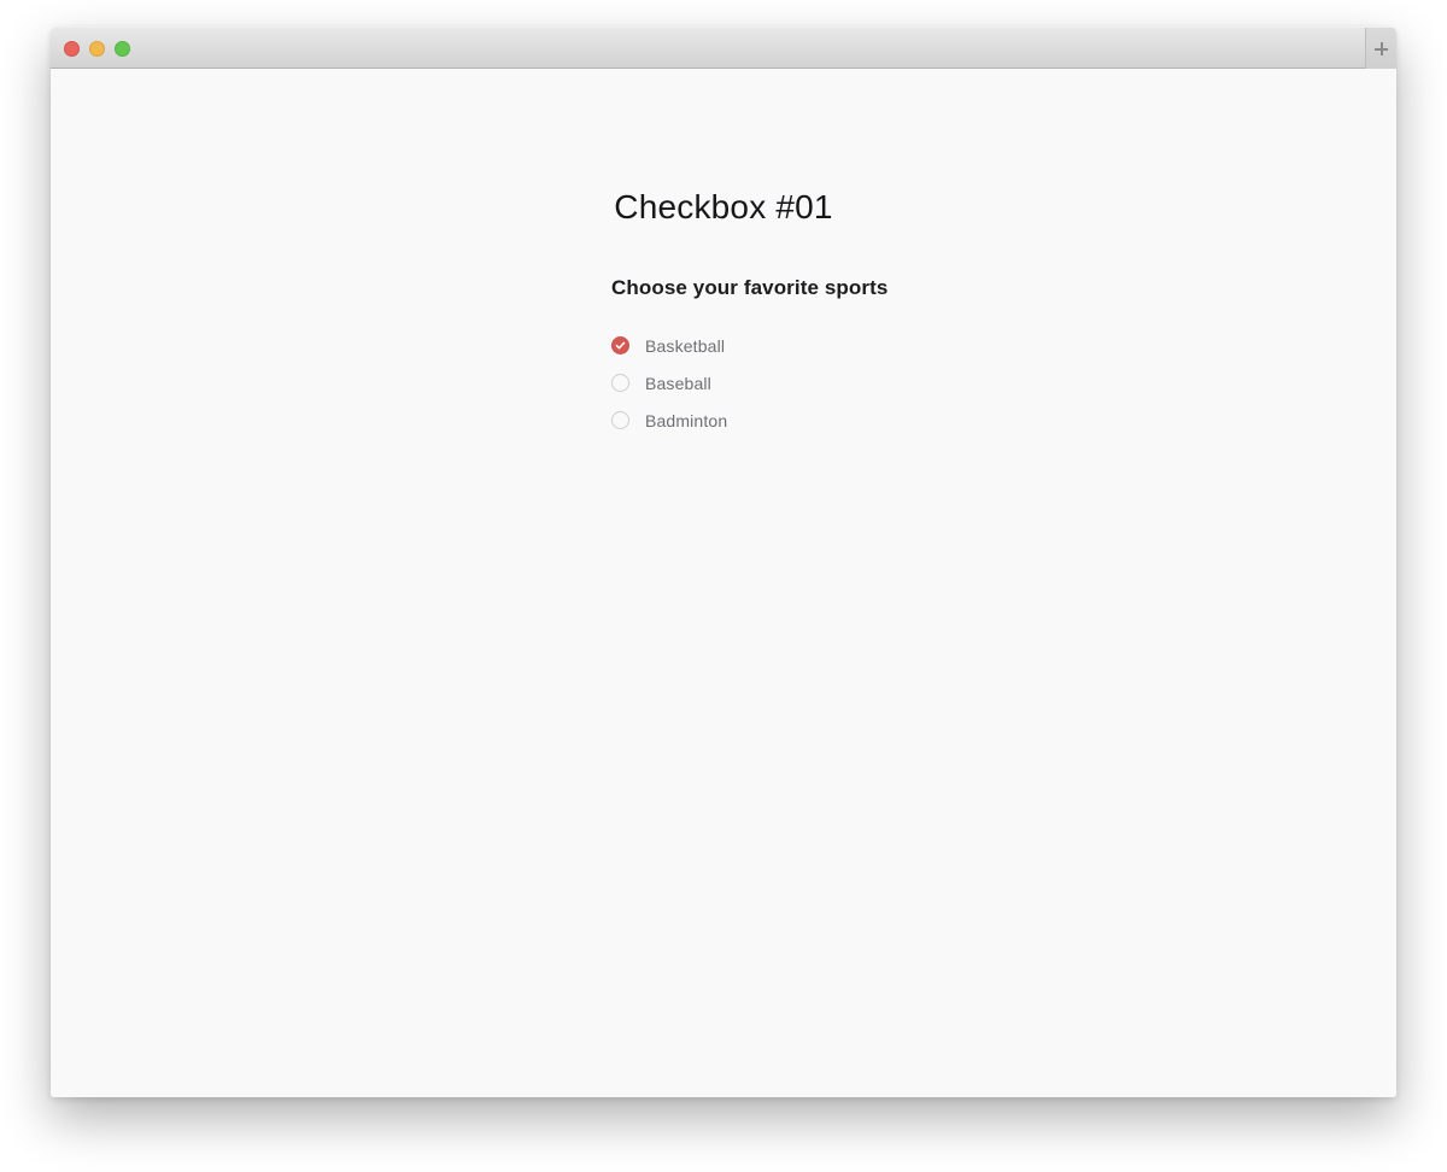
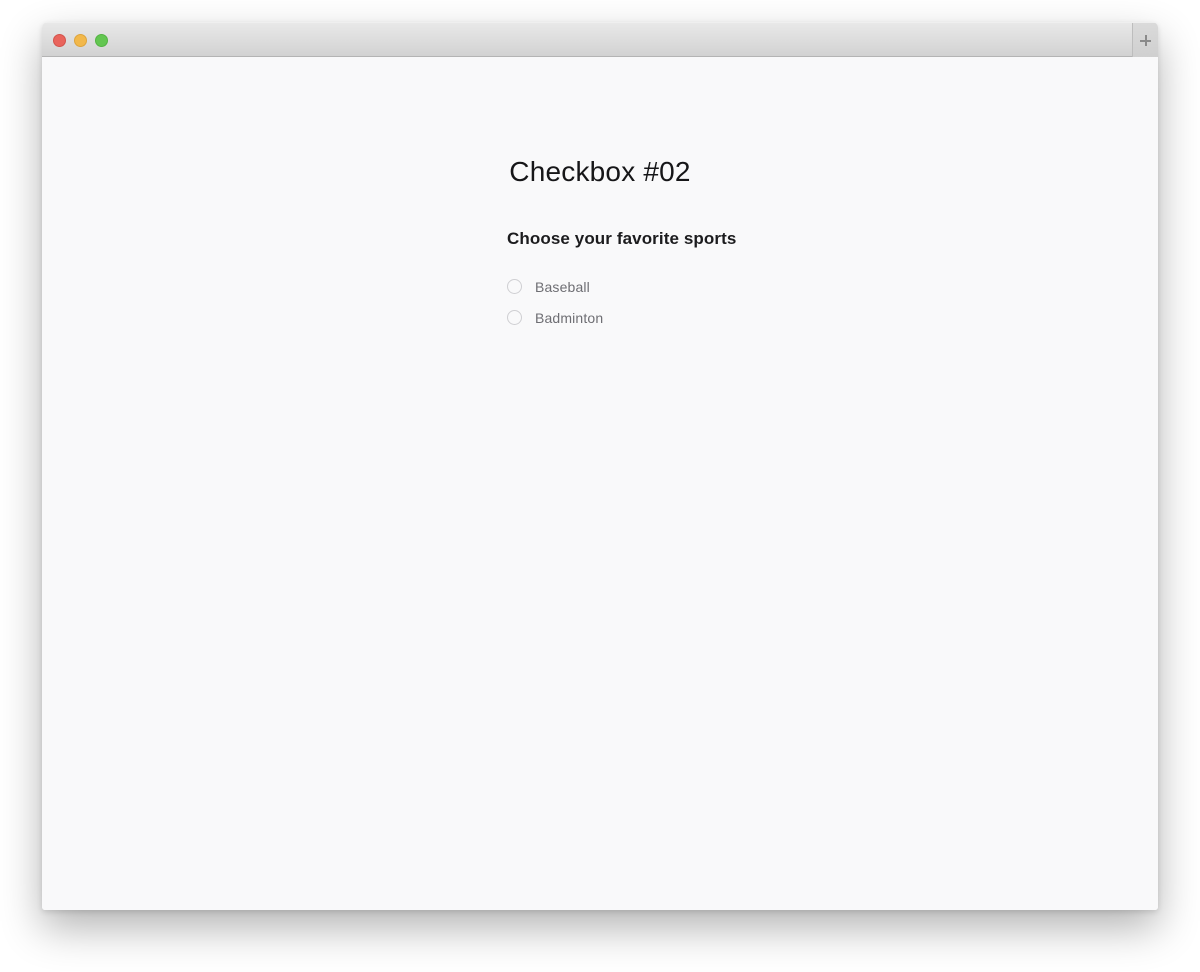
- Checkbox #01
+ Checkbox #02
  Choose your favorite sports
- Basketball
  Baseball
  Badminton
